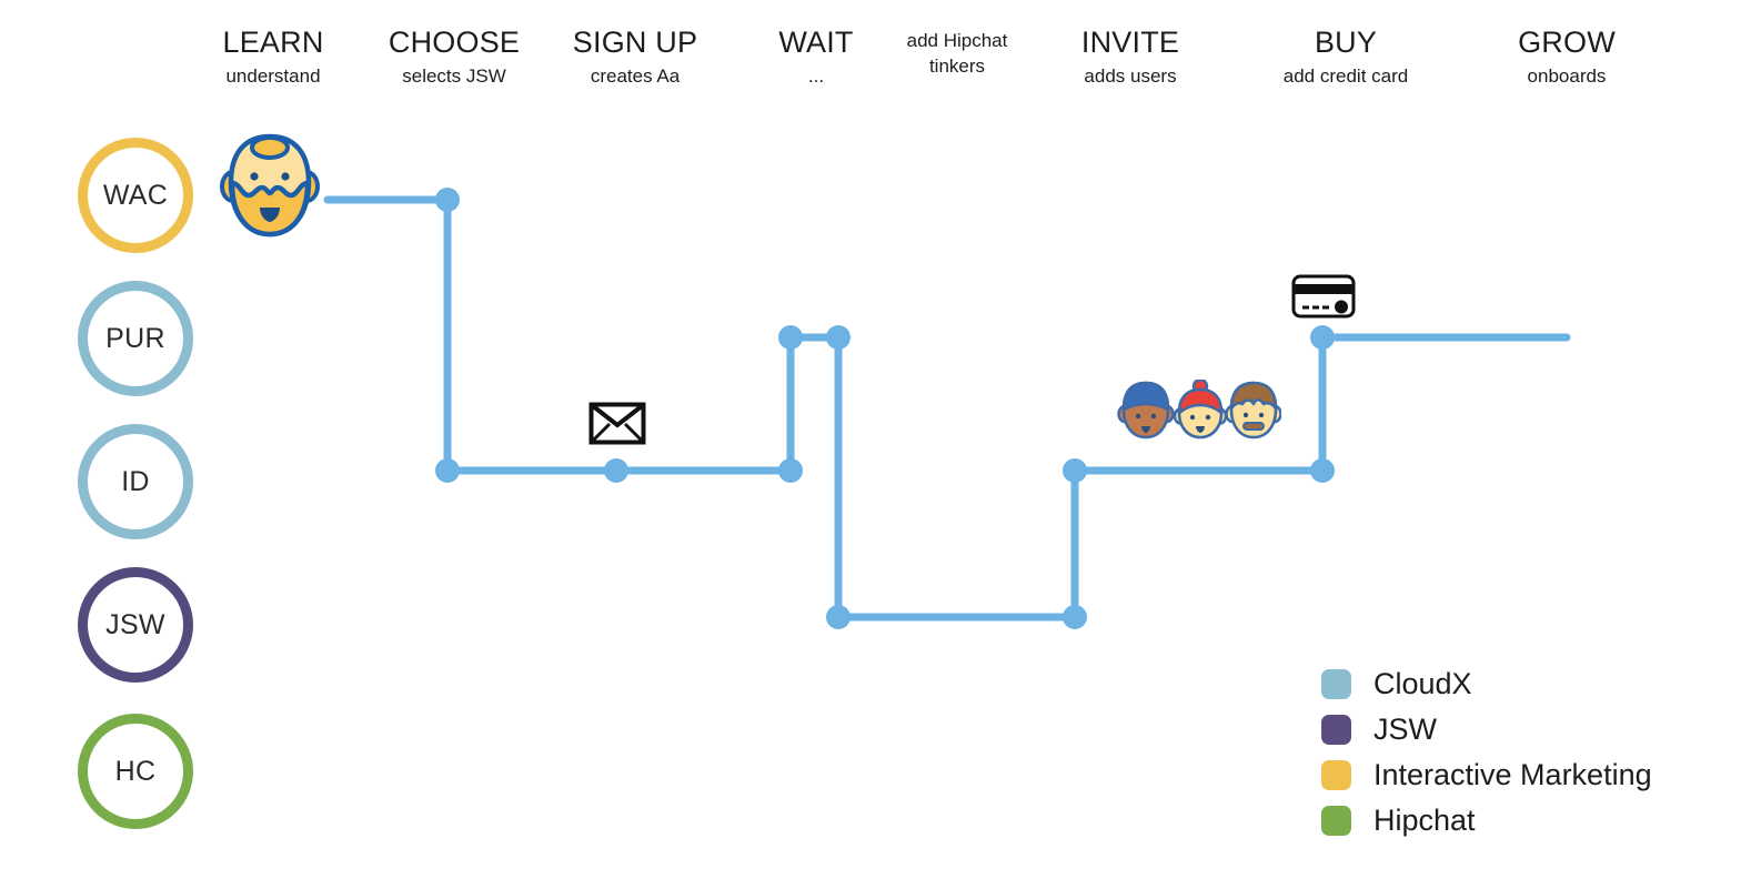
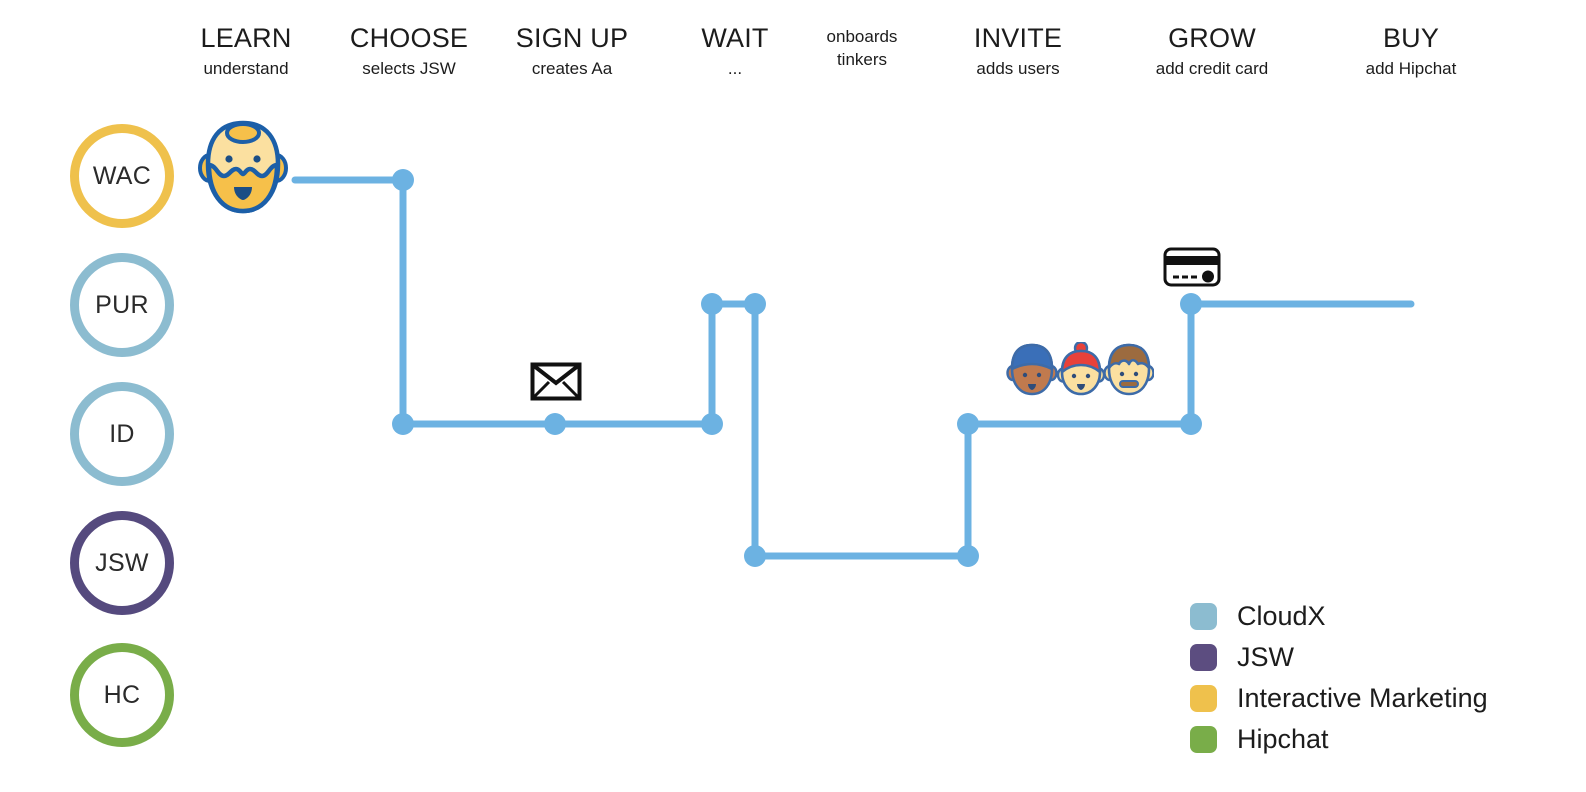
  LEARN
  understand
  CHOOSE
  selects JSW
  SIGN UP
  creates Aa
  WAIT
  ...
- add Hipchat
+ onboards
  tinkers
  INVITE
  adds users
- BUY
+ GROW
  add credit card
- GROW
+ BUY
- onboards
+ add Hipchat
  WAC
  PUR
  ID
  JSW
  HC
  CloudX
  JSW
  Interactive Marketing
  Hipchat
